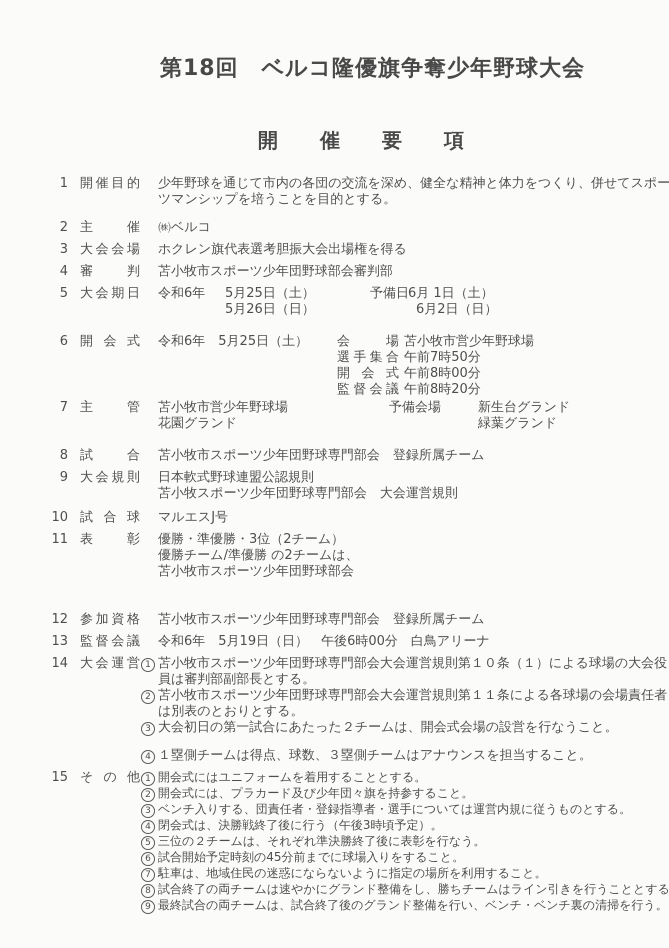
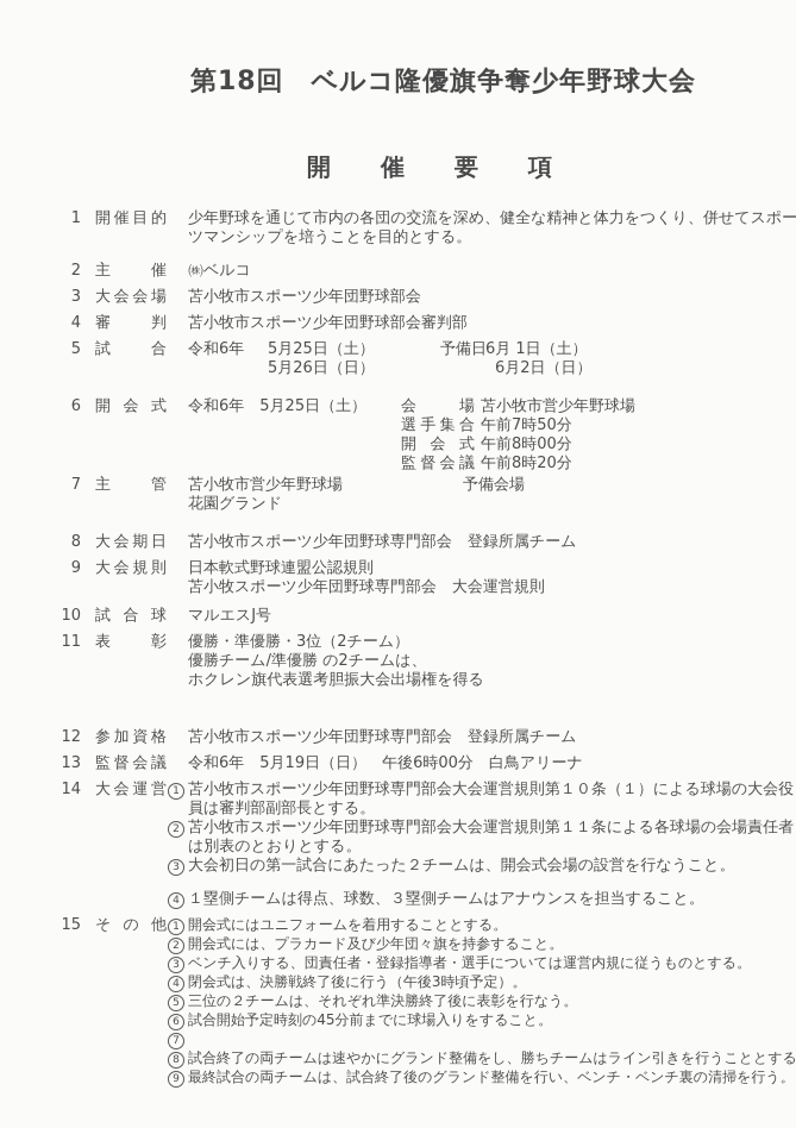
  第18回 ベルコ隆優旗争奪少年野球大会
  開催要項
  1
  開催目的
  少年野球を通じて市内の各団の交流を深め、健全な精神と体力をつくり、併せてスポー
  ツマンシップを培うことを目的とする。
  2
  主催
  ㈱ベルコ
  3
  大会会場
- ホクレン旗代表選考胆振大会出場権を得る
+ 苫小牧市スポーツ少年団野球部会
  4
  審判
  苫小牧市スポーツ少年団野球部会審判部
  5
- 大会期日
+ 試合
  令和6年
  5月25日（土）
  5月26日（日）
  予備日
  6月 1日（土）
  6月2日（日）
  6
  開会式
  令和6年 5月25日（土）
  会場
  苫小牧市営少年野球場
  選手集合
  午前7時50分
  開会式
  午前8時00分
  監督会議
  午前8時20分
  7
  主管
  苫小牧市営少年野球場
  花園グランド
  予備会場
- 新生台グランド
- 緑葉グランド
  8
- 試合
+ 大会期日
  苫小牧市スポーツ少年団野球専門部会 登録所属チーム
  9
  大会規則
  日本軟式野球連盟公認規則
  苫小牧スポーツ少年団野球専門部会 大会運営規則
  10
  試合球
  マルエスJ号
  11
  表彰
  優勝・準優勝・3位（2チーム）
  優勝チーム/準優勝 の2チームは、
- 苫小牧市スポーツ少年団野球部会
+ ホクレン旗代表選考胆振大会出場権を得る
  12
  参加資格
  苫小牧市スポーツ少年団野球専門部会 登録所属チーム
  13
  監督会議
  令和6年 5月19日（日） 午後6時00分 白鳥アリーナ
  14
  大会運営
  1
  苫小牧市スポーツ少年団野球専門部会大会運営規則第１０条（１）による球場の大会役
  員は審判部副部長とする。
  2
  苫小牧市スポーツ少年団野球専門部会大会運営規則第１１条による各球場の会場責任者
  は別表のとおりとする。
  3
  大会初日の第一試合にあたった２チームは、開会式会場の設営を行なうこと。
  4
  １塁側チームは得点、球数、３塁側チームはアナウンスを担当すること。
  15
  その他
  1
  開会式にはユニフォームを着用することとする。
  2
  開会式には、プラカード及び少年団々旗を持参すること。
  3
  ベンチ入りする、団責任者・登録指導者・選手については運営内規に従うものとする。
  4
  閉会式は、決勝戦終了後に行う（午後3時頃予定）。
  5
  三位の２チームは、それぞれ準決勝終了後に表彰を行なう。
  6
  試合開始予定時刻の45分前までに球場入りをすること。
  7
- 駐車は、地域住民の迷惑にならないように指定の場所を利用すること。
  8
  試合終了の両チームは速やかにグランド整備をし、勝ちチームはライン引きを行うこととする
  9
  最終試合の両チームは、試合終了後のグランド整備を行い、ベンチ・ベンチ裏の清掃を行う。
